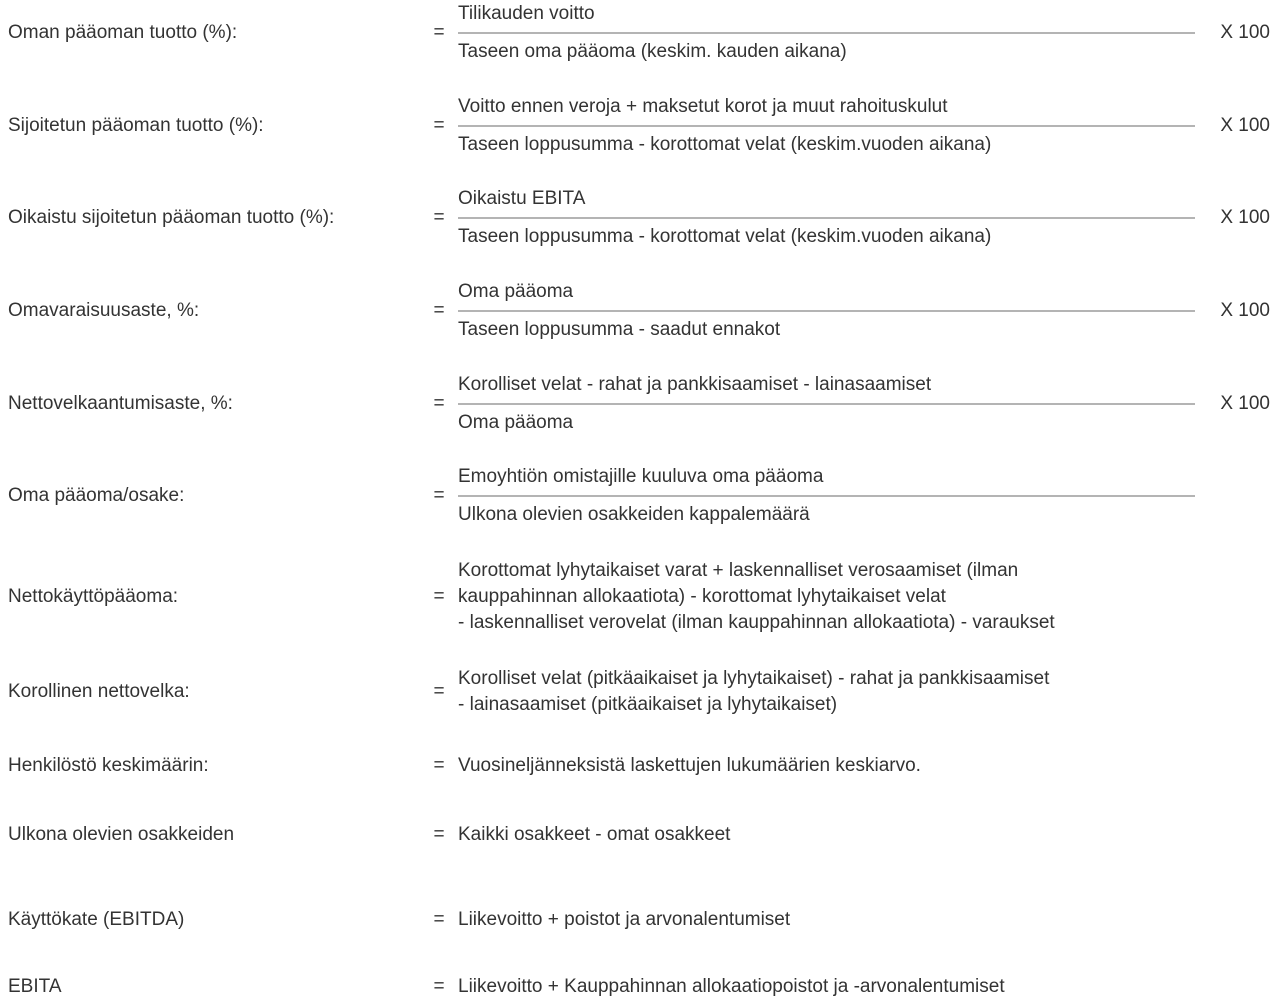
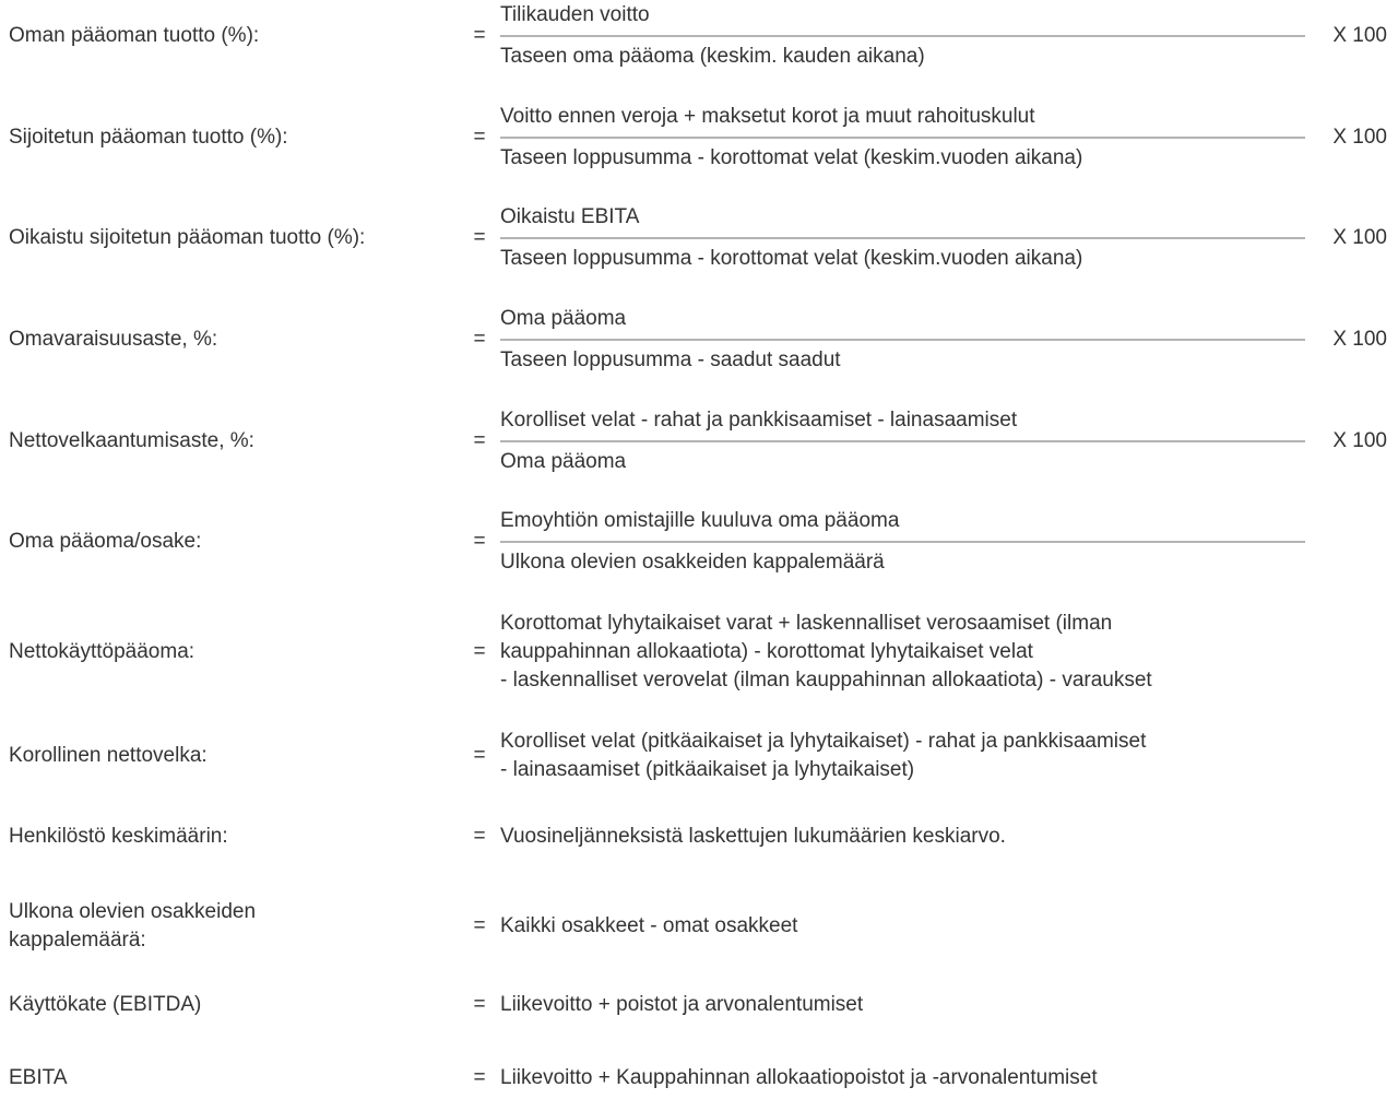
  Oman pääoman tuotto (%):
  =
  Tilikauden voitto
  Taseen oma pääoma (keskim. kauden aikana)
  X 100
  Sijoitetun pääoman tuotto (%):
  =
  Voitto ennen veroja + maksetut korot ja muut rahoituskulut
  Taseen loppusumma - korottomat velat (keskim.vuoden aikana)
  X 100
  Oikaistu sijoitetun pääoman tuotto (%):
  =
  Oikaistu EBITA
  Taseen loppusumma - korottomat velat (keskim.vuoden aikana)
  X 100
  Omavaraisuusaste, %:
  =
  Oma pääoma
- Taseen loppusumma - saadut ennakot
+ Taseen loppusumma - saadut saadut
  X 100
  Nettovelkaantumisaste, %:
  =
  Korolliset velat - rahat ja pankkisaamiset - lainasaamiset
  Oma pääoma
  X 100
  Oma pääoma/osake:
  =
  Emoyhtiön omistajille kuuluva oma pääoma
  Ulkona olevien osakkeiden kappalemäärä
  Nettokäyttöpääoma:
  =
  Korottomat lyhytaikaiset varat + laskennalliset verosaamiset (ilman
  kauppahinnan allokaatiota) - korottomat lyhytaikaiset velat
  - laskennalliset verovelat (ilman kauppahinnan allokaatiota) - varaukset
  Korollinen nettovelka:
  =
  Korolliset velat (pitkäaikaiset ja lyhytaikaiset) - rahat ja pankkisaamiset
  - lainasaamiset (pitkäaikaiset ja lyhytaikaiset)
  Henkilöstö keskimäärin:
  =
  Vuosineljänneksistä laskettujen lukumäärien keskiarvo.
  Ulkona olevien osakkeiden
+ kappalemäärä:
  =
  Kaikki osakkeet - omat osakkeet
  Käyttökate (EBITDA)
  =
  Liikevoitto + poistot ja arvonalentumiset
  EBITA
  =
  Liikevoitto + Kauppahinnan allokaatiopoistot ja -arvonalentumiset
